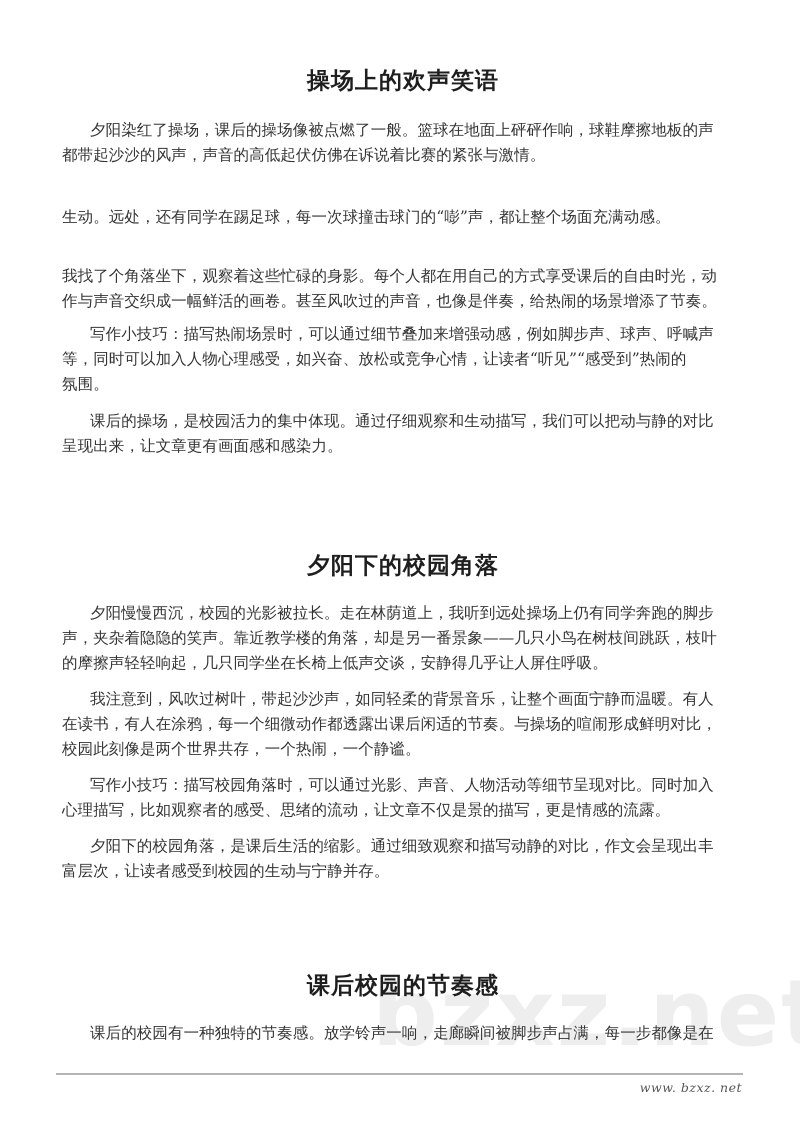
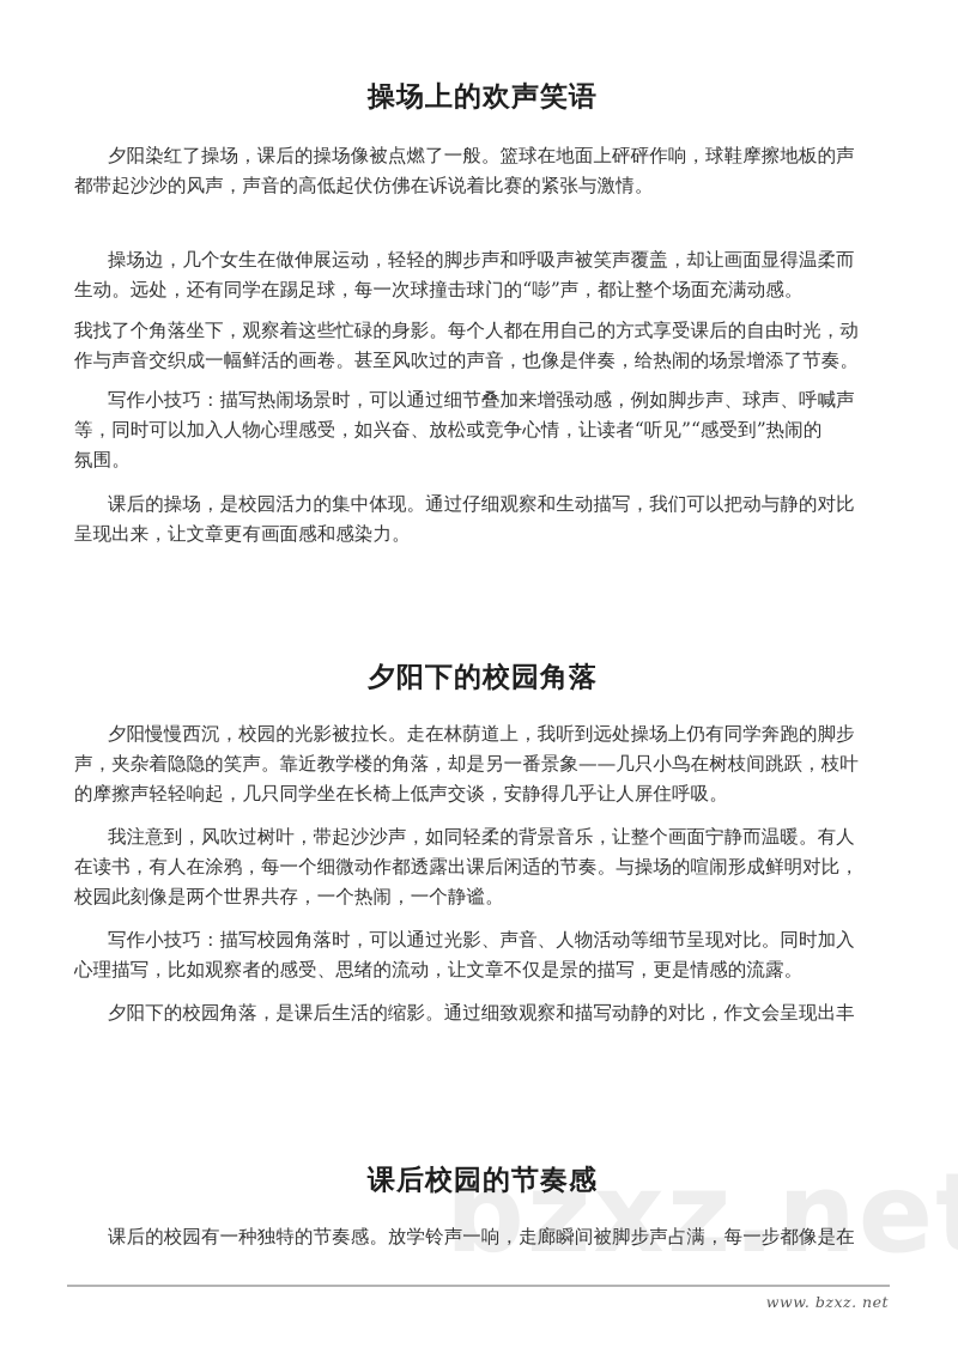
  bzxz.ne
  操场上的欢声笑语
  夕阳染红了操场，课后的操场像被点燃了一般。篮球在地面上砰砰作响，球鞋摩擦地板的声
  都带起沙沙的风声，声音的高低起伏仿佛在诉说着比赛的紧张与激情。
+ 操场边，几个女生在做伸展运动，轻轻的脚步声和呼吸声被笑声覆盖，却让画面显得温柔而
  生动。远处，还有同学在踢足球，每一次球撞击球门的“嘭”声，都让整个场面充满动感。
  我找了个角落坐下，观察着这些忙碌的身影。每个人都在用自己的方式享受课后的自由时光，动
  作与声音交织成一幅鲜活的画卷。甚至风吹过的声音，也像是伴奏，给热闹的场景增添了节奏。
  写作小技巧：描写热闹场景时，可以通过细节叠加来增强动感，例如脚步声、球声、呼喊声
  等，同时可以加入人物心理感受，如兴奋、放松或竞争心情，让读者“听见”“感受到”热闹的
  氛围。
  课后的操场，是校园活力的集中体现。通过仔细观察和生动描写，我们可以把动与静的对比
  呈现出来，让文章更有画面感和感染力。
  夕阳下的校园角落
  夕阳慢慢西沉，校园的光影被拉长。走在林荫道上，我听到远处操场上仍有同学奔跑的脚步
  声，夹杂着隐隐的笑声。靠近教学楼的角落，却是另一番景象——几只小鸟在树枝间跳跃，枝叶
  的摩擦声轻轻响起，几只同学坐在长椅上低声交谈，安静得几乎让人屏住呼吸。
  我注意到，风吹过树叶，带起沙沙声，如同轻柔的背景音乐，让整个画面宁静而温暖。有人
  在读书，有人在涂鸦，每一个细微动作都透露出课后闲适的节奏。与操场的喧闹形成鲜明对比，
  校园此刻像是两个世界共存，一个热闹，一个静谧。
  写作小技巧：描写校园角落时，可以通过光影、声音、人物活动等细节呈现对比。同时加入
  心理描写，比如观察者的感受、思绪的流动，让文章不仅是景的描写，更是情感的流露。
  夕阳下的校园角落，是课后生活的缩影。通过细致观察和描写动静的对比，作文会呈现出丰
- 富层次，让读者感受到校园的生动与宁静并存。
  课后校园的节奏感
  课后的校园有一种独特的节奏感。放学铃声一响，走廊瞬间被脚步声占满，每一步都像是在
  www. bzxz. net
